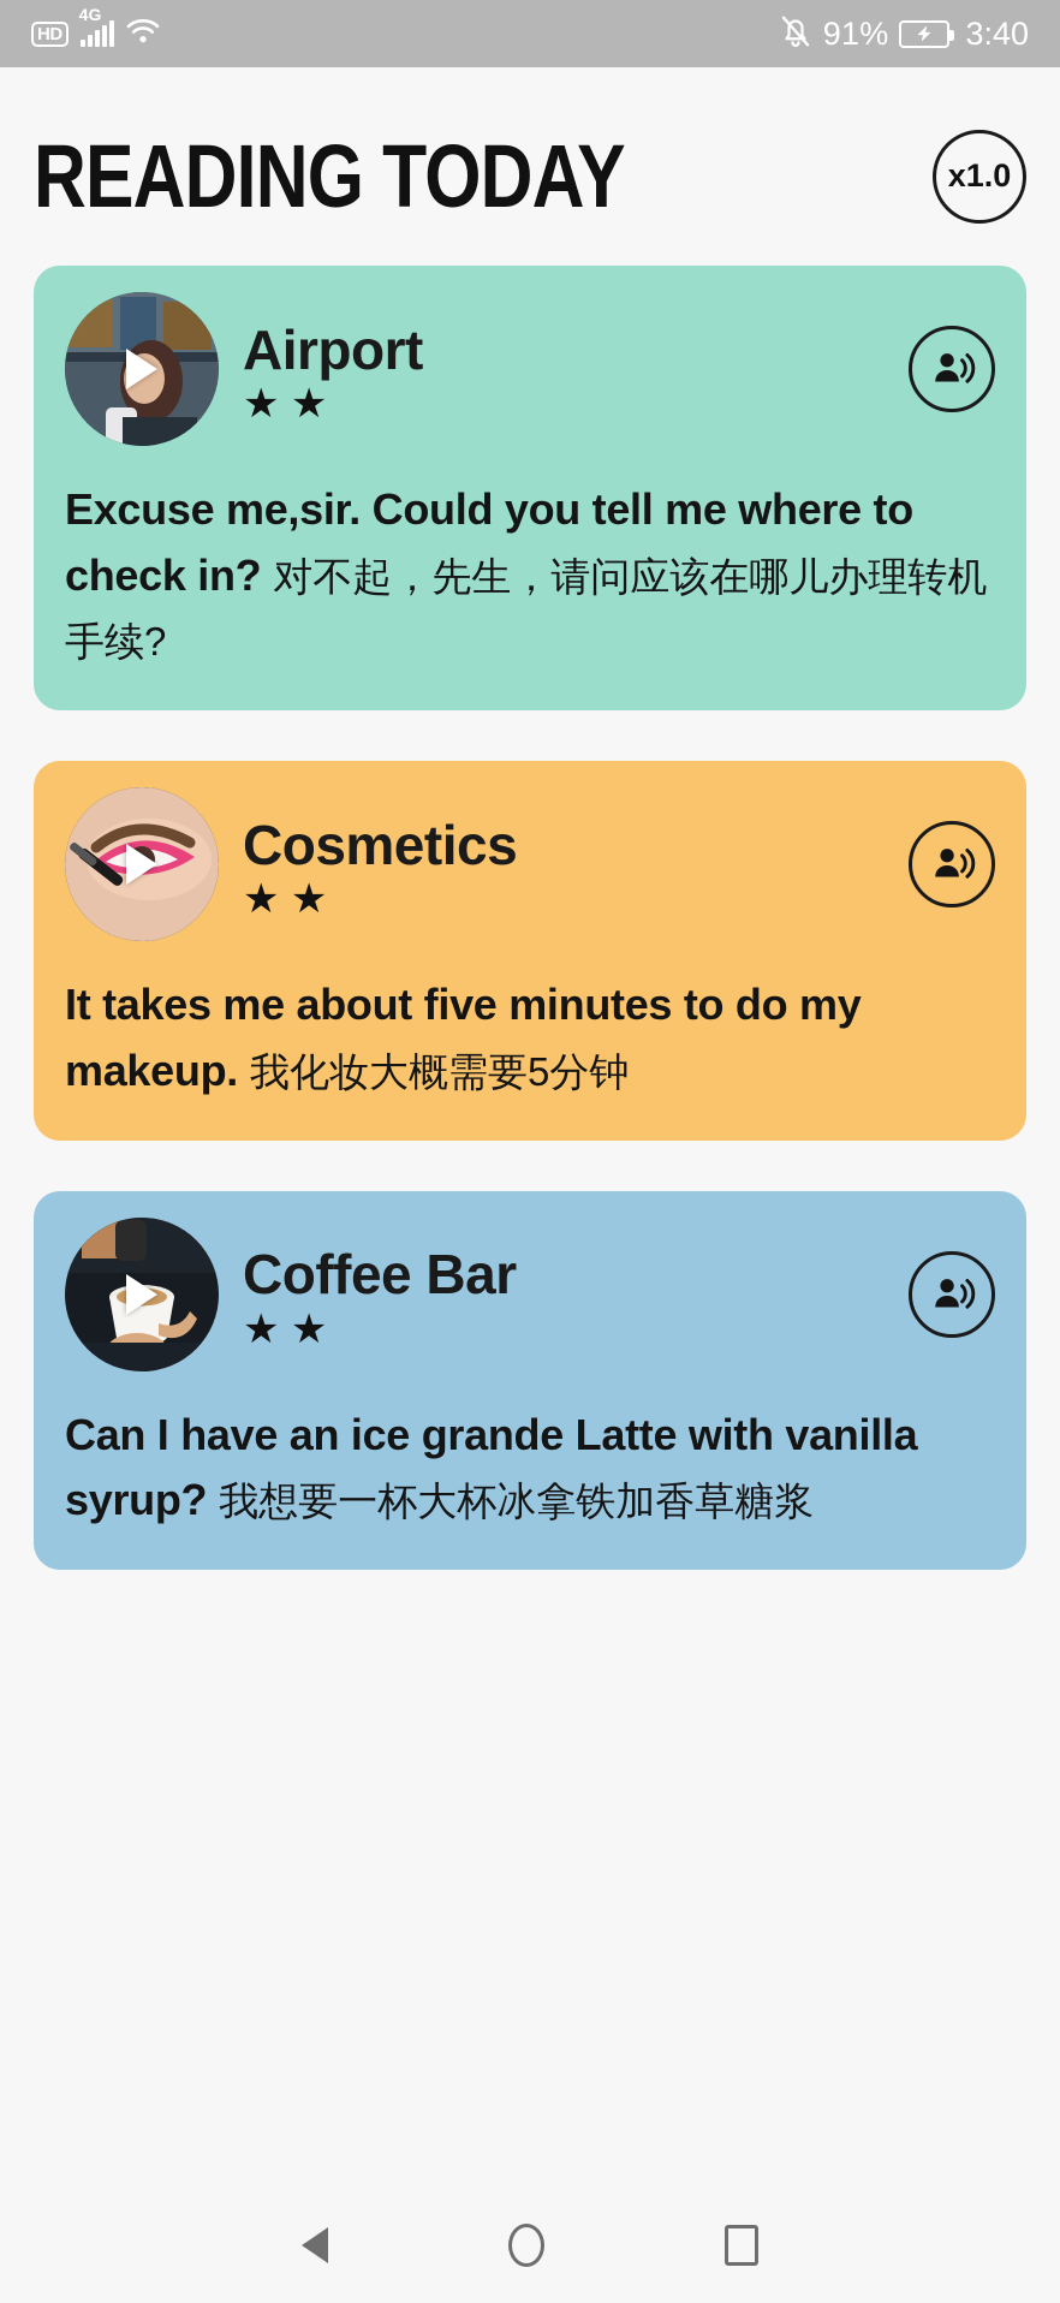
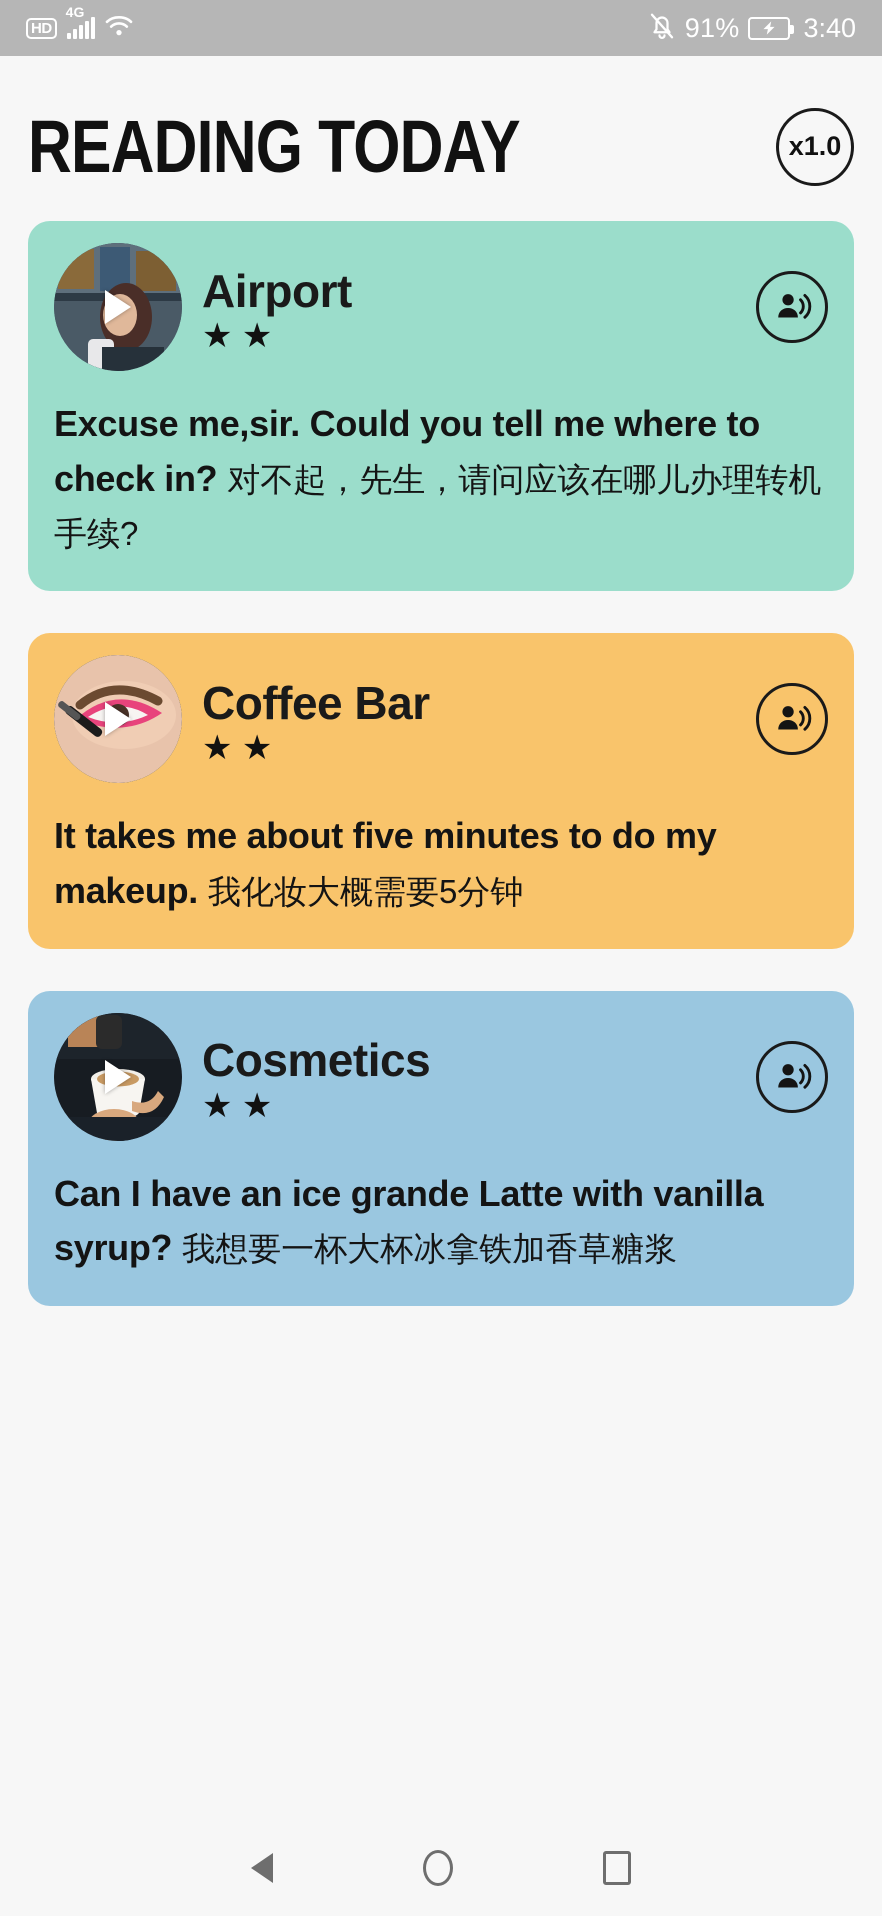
  HD
  4G
  91%
  3:40
  READING TODAY
  x1.0
  Airport
  ★ ★
  Excuse me,sir. Could you tell me where to check in? 对不起，先生，请问应该在哪儿办理转机手续?
- Cosmetics
+ Coffee Bar
  ★ ★
  It takes me about five minutes to do my makeup. 我化妆大概需要5分钟
- Coffee Bar
+ Cosmetics
  ★ ★
  Can I have an ice grande Latte with vanilla syrup? 我想要一杯大杯冰拿铁加香草糖浆
